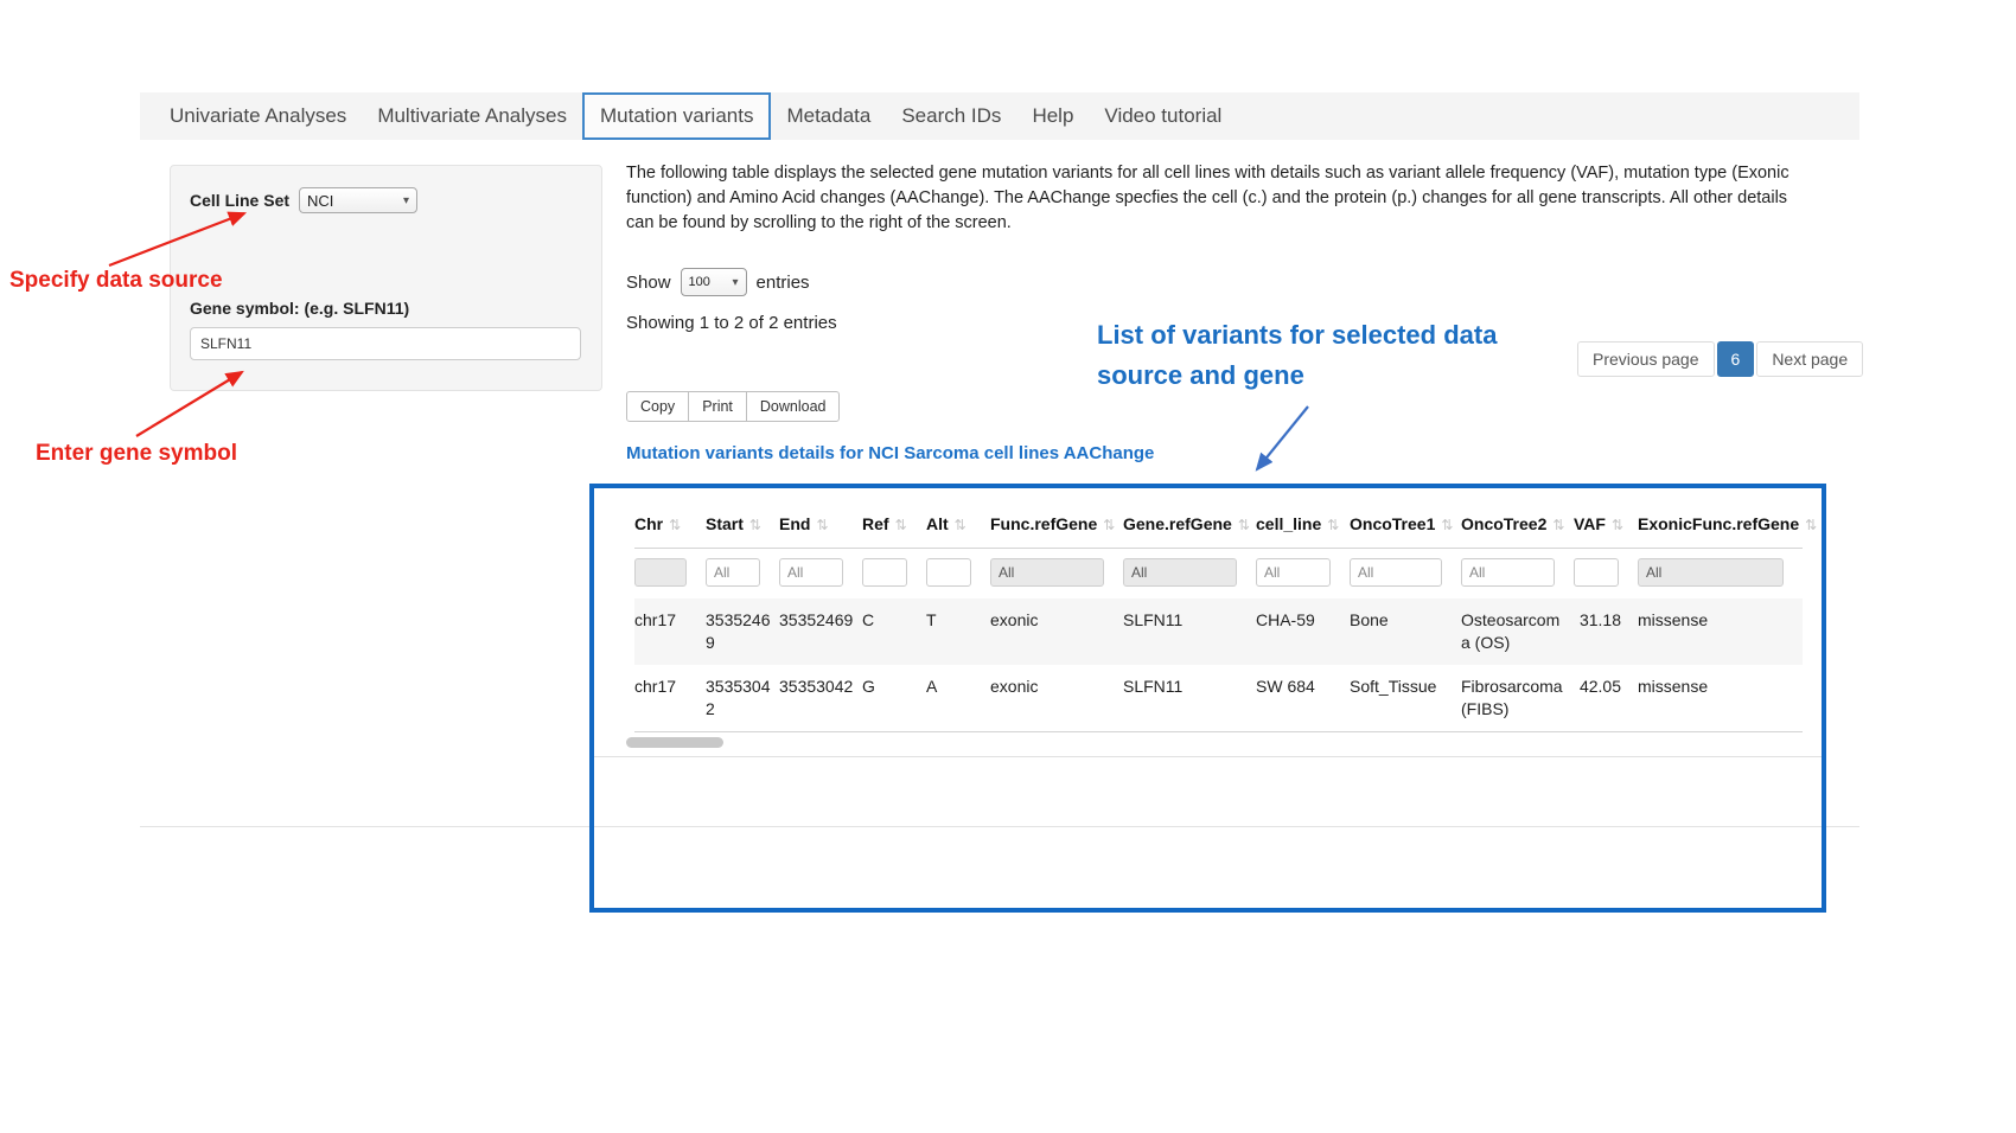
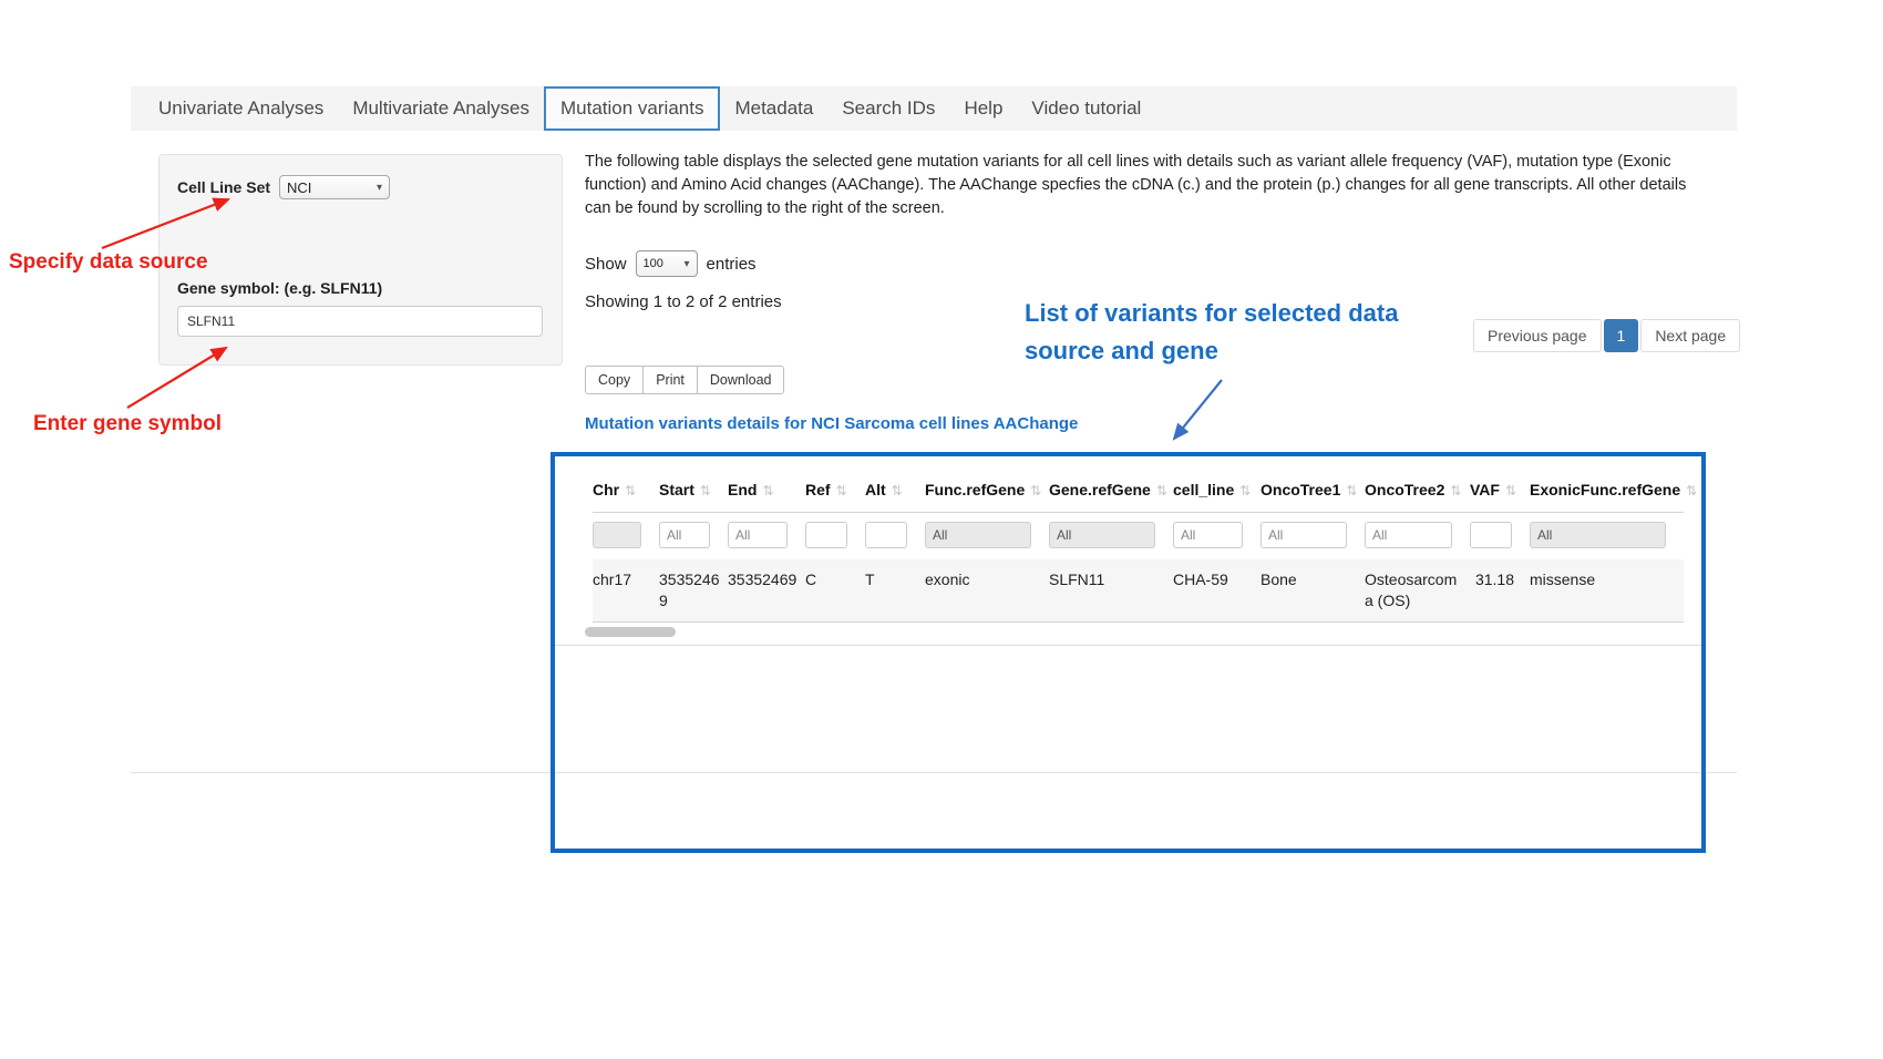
  Univariate Analyses
  Multivariate Analyses
  Mutation variants
  Metadata
  Search IDs
  Help
  Video tutorial
  Cell Line Set
  NCI
  ▾
  Gene symbol: (e.g. SLFN11)
  SLFN11
  Specify data source
  Enter gene symbol
  List of variants for selected data source and gene
- The following table displays the selected gene mutation variants for all cell lines with details such as variant allele frequency (VAF), mutation type (Exonic function) and Amino Acid changes (AAChange). The AAChange specfies the cell (c.) and the protein (p.) changes for all gene transcripts. All other details can be found by scrolling to the right of the screen.
+ The following table displays the selected gene mutation variants for all cell lines with details such as variant allele frequency (VAF), mutation type (Exonic function) and Amino Acid changes (AAChange). The AAChange specfies the cDNA (c.) and the protein (p.) changes for all gene transcripts. All other details can be found by scrolling to the right of the screen.
  Show
  100
  ▾
  entries
  Showing 1 to 2 of 2 entries
  Copy
  Print
  Download
  Mutation variants details for NCI Sarcoma cell lines AAChange
  Previous page
- 6
+ 1
  Next page
  Chr ⇅	Start ⇅	End ⇅	Ref ⇅	Alt ⇅	Func.refGene ⇅	Gene.refGene ⇅	cell_line ⇅	OncoTree1 ⇅	OncoTree2 ⇅	VAF ⇅	ExonicFunc.refGene ⇅
  	All	All			All	All	All	All	All		All
  chr17	35352469	35352469	C	T	exonic	SLFN11	CHA-59	Bone	Osteosarcoma (OS)	31.18	missense
- chr17	35353042	35353042	G	A	exonic	SLFN11	SW 684	Soft_Tissue	Fibrosarcoma (FIBS)	42.05	missense
